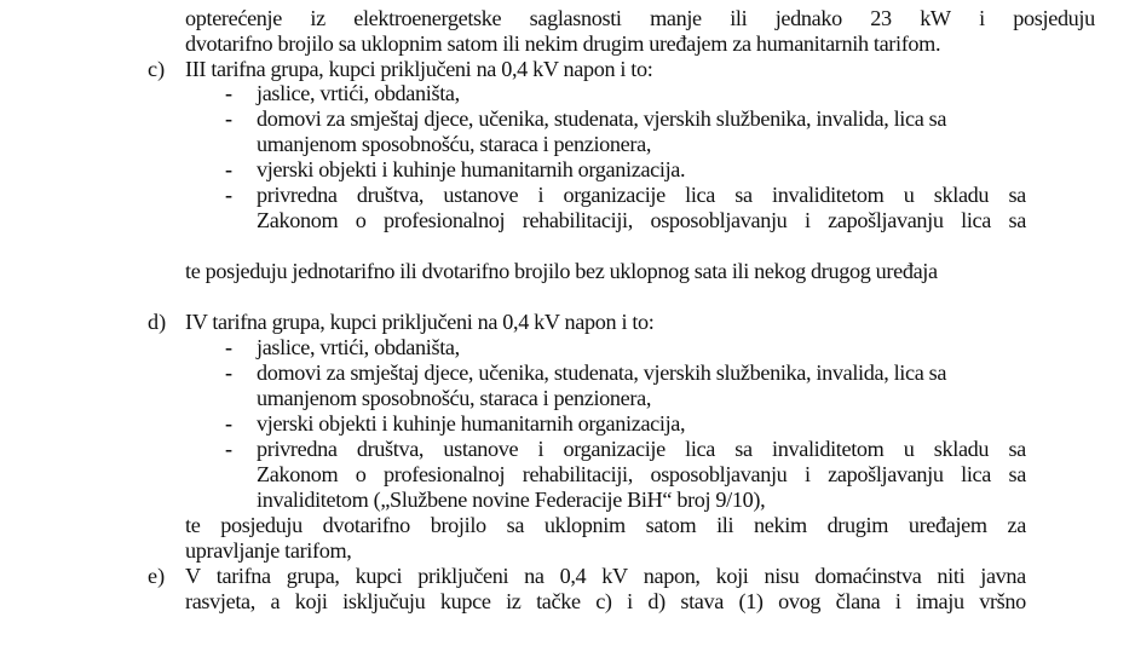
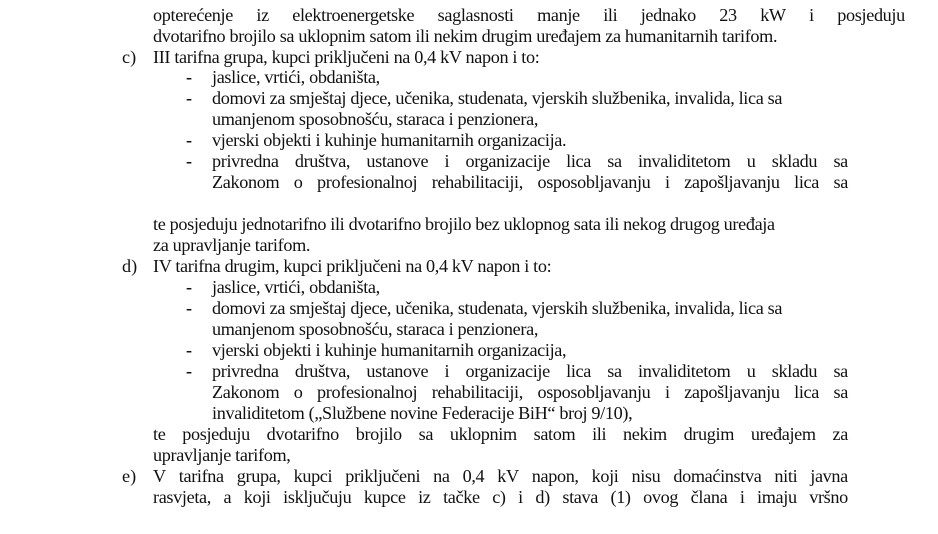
  opterećenje
  iz
  elektroenergetske
  saglasnosti
  manje
  ili
  jednako
  23
  kW
  i
  posjeduju
  dvotarifno brojilo sa uklopnim satom ili nekim drugim uređajem za humanitarnih tarifom.
  c)
  III tarifna grupa, kupci priključeni na 0,4 kV napon i to:
  -
  jaslice, vrtići, obdaništa,
  -
  domovi za smještaj djece, učenika, studenata, vjerskih službenika, invalida, lica sa
  umanjenom sposobnošću, staraca i penzionera,
  -
  vjerski objekti i kuhinje humanitarnih organizacija.
  -
  privredna
  društva,
  ustanove
  i
  organizacije
  lica
  sa
  invaliditetom
  u
  skladu
  sa
  Zakonom
  o
  profesionalnoj
  rehabilitaciji,
  osposobljavanju
  i
  zapošljavanju
  lica
  sa
  te posjeduju jednotarifno ili dvotarifno brojilo bez uklopnog sata ili nekog drugog uređaja
+ za upravljanje tarifom.
  d)
- IV tarifna grupa, kupci priključeni na 0,4 kV napon i to:
+ IV tarifna drugim, kupci priključeni na 0,4 kV napon i to:
  -
  jaslice, vrtići, obdaništa,
  -
  domovi za smještaj djece, učenika, studenata, vjerskih službenika, invalida, lica sa
  umanjenom sposobnošću, staraca i penzionera,
  -
  vjerski objekti i kuhinje humanitarnih organizacija,
  -
  privredna
  društva,
  ustanove
  i
  organizacije
  lica
  sa
  invaliditetom
  u
  skladu
  sa
  Zakonom
  o
  profesionalnoj
  rehabilitaciji,
  osposobljavanju
  i
  zapošljavanju
  lica
  sa
  invaliditetom („Službene novine Federacije BiH“ broj 9/10),
  te
  posjeduju
  dvotarifno
  brojilo
  sa
  uklopnim
  satom
  ili
  nekim
  drugim
  uređajem
  za
  upravljanje tarifom,
  e)
  V
  tarifna
  grupa,
  kupci
  priključeni
  na
  0,4
  kV
  napon,
  koji
  nisu
  domaćinstva
  niti
  javna
  rasvjeta,
  a
  koji
  isključuju
  kupce
  iz
  tačke
  c)
  i
  d)
  stava
  (1)
  ovog
  člana
  i
  imaju
  vršno
